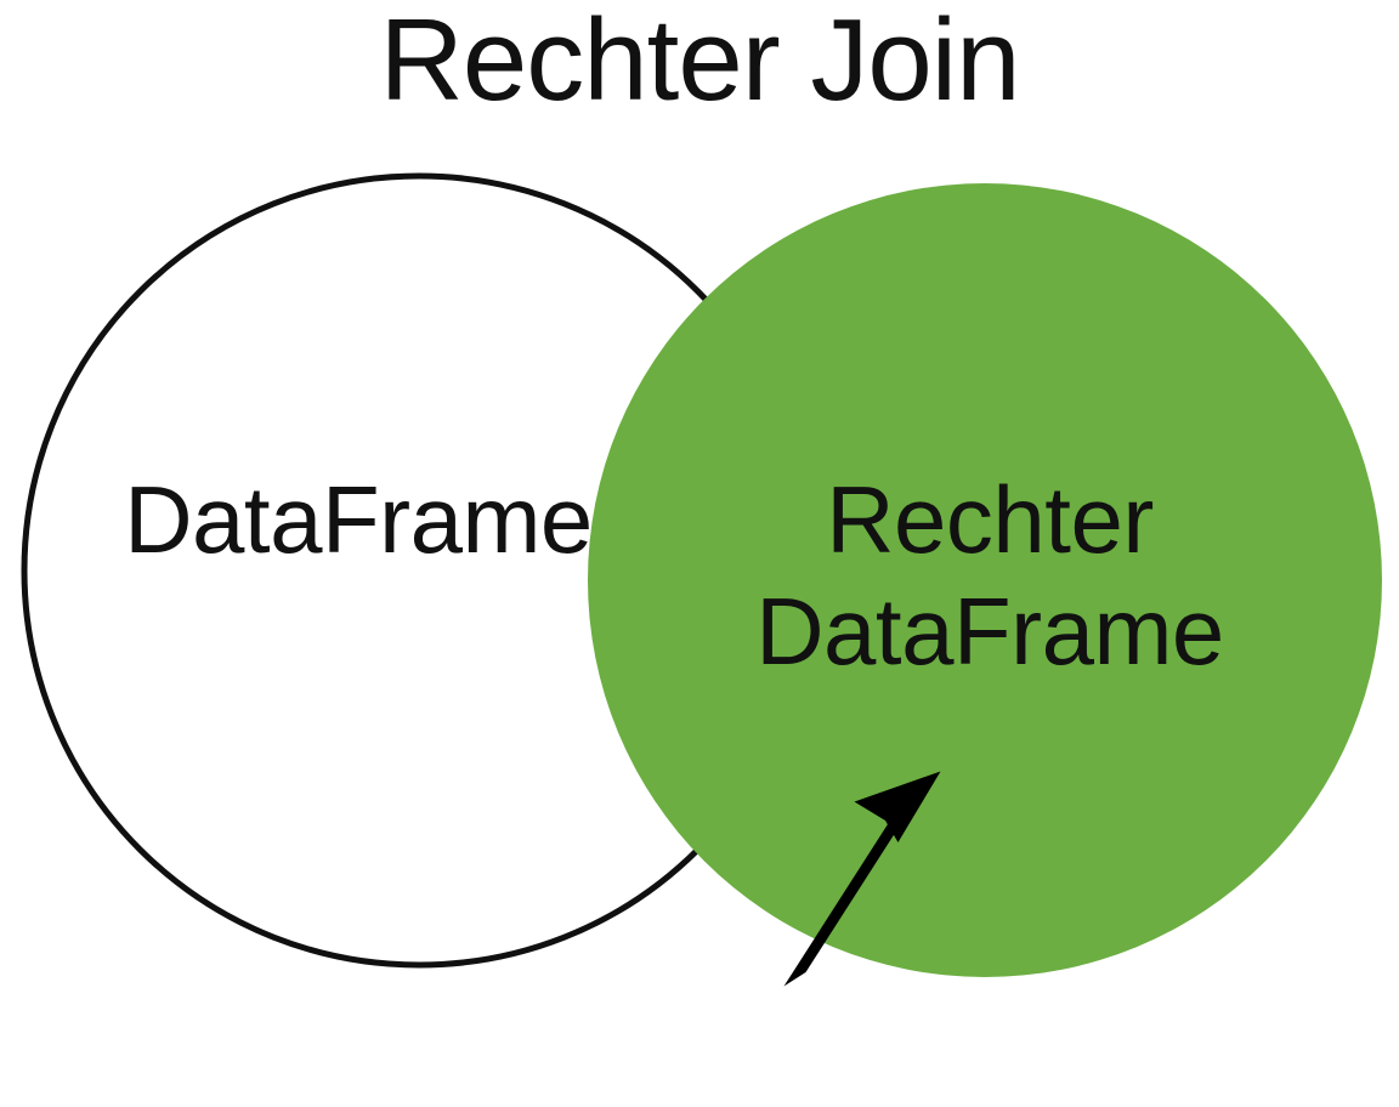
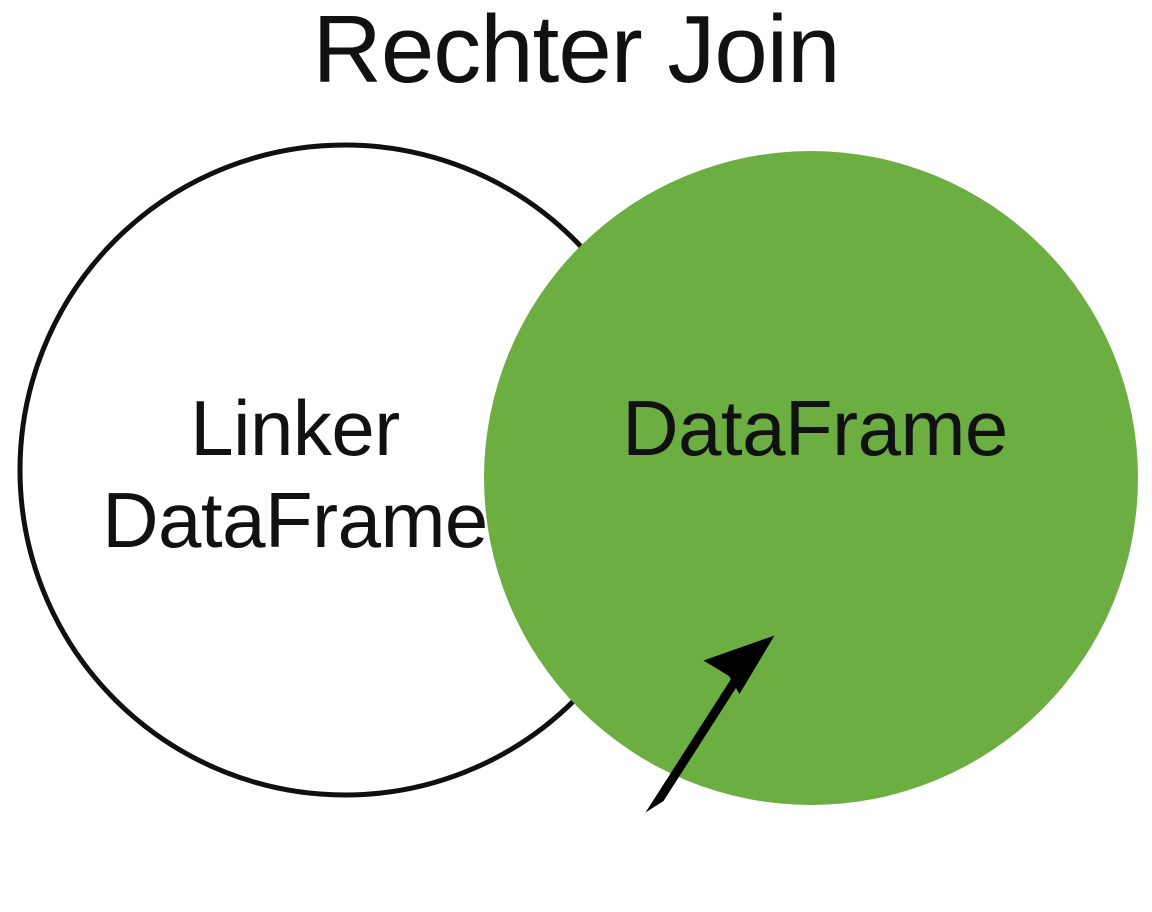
  Rechter Join
+ Linker
  DataFrame
- Rechter
  DataFrame
